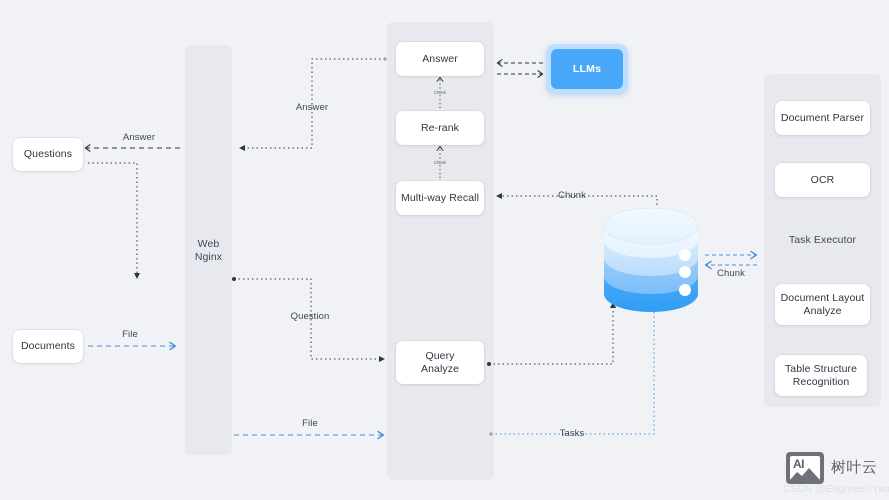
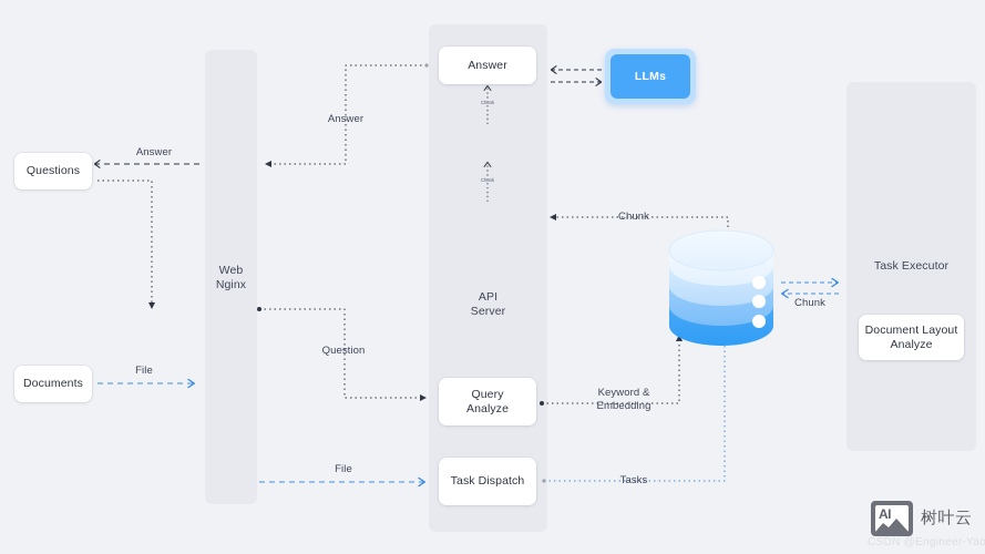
  Web
  Nginx
+ API
+ Server
  Task Executor
  Questions
  Documents
  Answer
- Re-rank
- Multi-way Recall
  Query
  Analyze
+ Task Dispatch
  LLMs
- Document Parser
- OCR
  Document Layout
  Analyze
- Table Structure
- Recognition
  Answer
  Answer
  Chunk
  Chunk
  Question
  File
  File
+ Keyword &
+ Embedding
  Tasks
  AI
  树叶云
